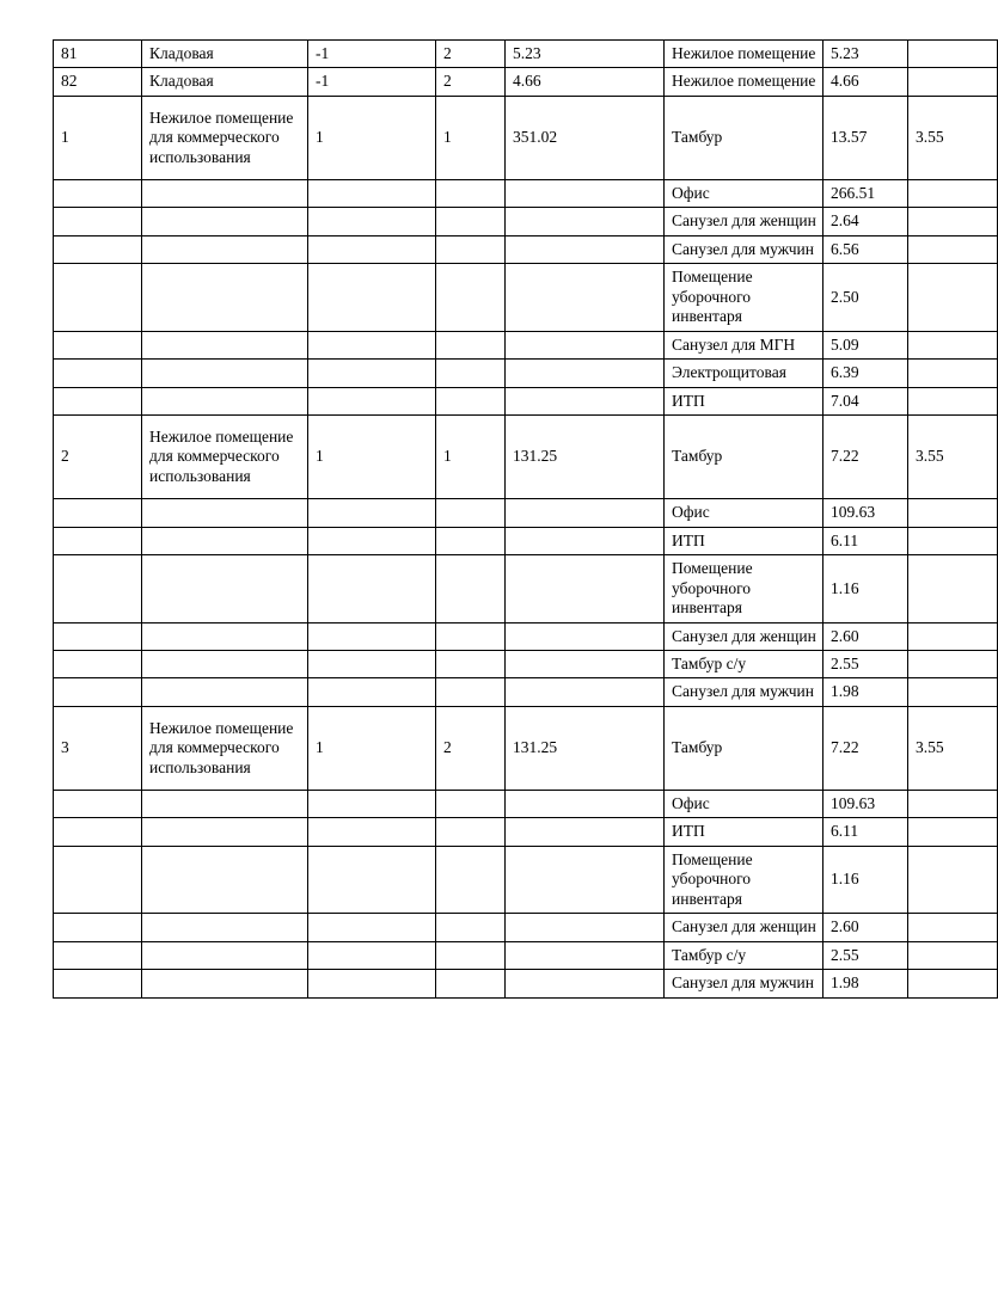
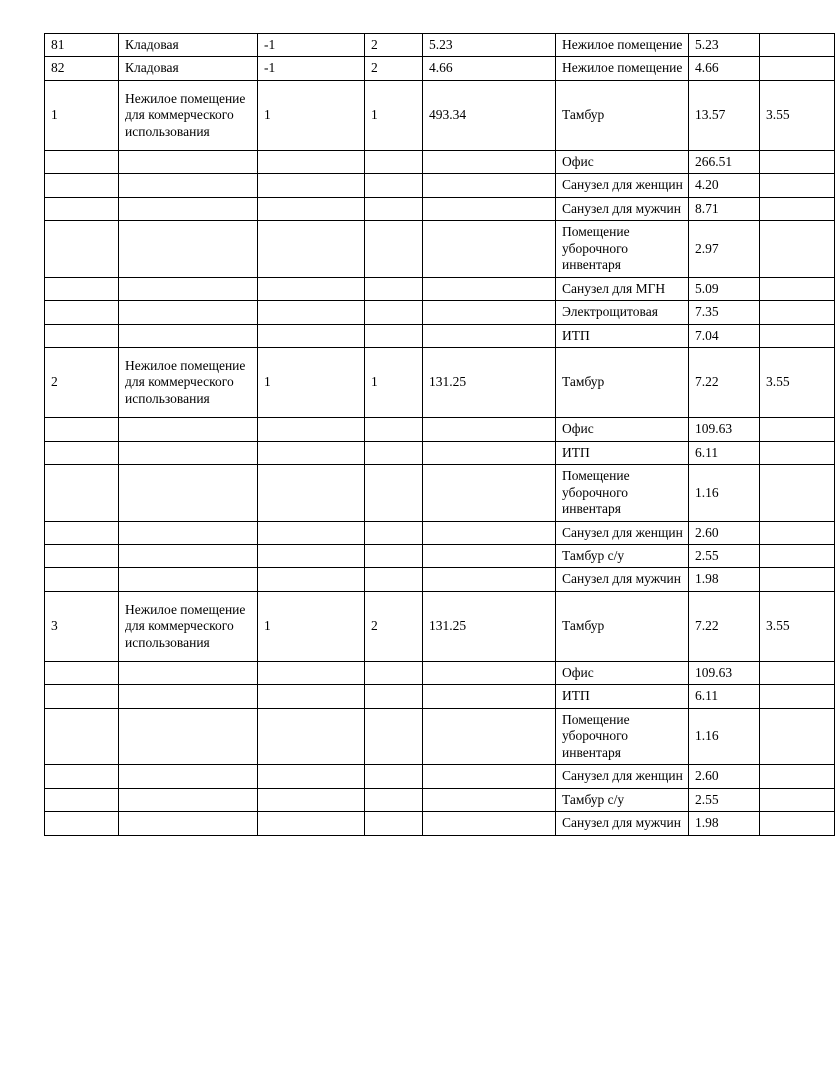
  81	Кладовая	-1	2	5.23	Нежилое помещение	5.23
  82	Кладовая	-1	2	4.66	Нежилое помещение	4.66
- 1	Нежилое помещение для коммерческого использования	1	1	351.02	Тамбур	13.57	3.55
+ 1	Нежилое помещение для коммерческого использования	1	1	493.34	Тамбур	13.57	3.55
  					Офис	266.51
- 					Санузел для женщин	2.64
+ 					Санузел для женщин	4.20
- 					Санузел для мужчин	6.56
+ 					Санузел для мужчин	8.71
- 					Помещение уборочного инвентаря	2.50
+ 					Помещение уборочного инвентаря	2.97
  					Санузел для МГН	5.09
- 					Электрощитовая	6.39
+ 					Электрощитовая	7.35
  					ИТП	7.04
  2	Нежилое помещение для коммерческого использования	1	1	131.25	Тамбур	7.22	3.55
  					Офис	109.63
  					ИТП	6.11
  					Помещение уборочного инвентаря	1.16
  					Санузел для женщин	2.60
  					Тамбур с/у	2.55
  					Санузел для мужчин	1.98
  3	Нежилое помещение для коммерческого использования	1	2	131.25	Тамбур	7.22	3.55
  					Офис	109.63
  					ИТП	6.11
  					Помещение уборочного инвентаря	1.16
  					Санузел для женщин	2.60
  					Тамбур с/у	2.55
  					Санузел для мужчин	1.98
